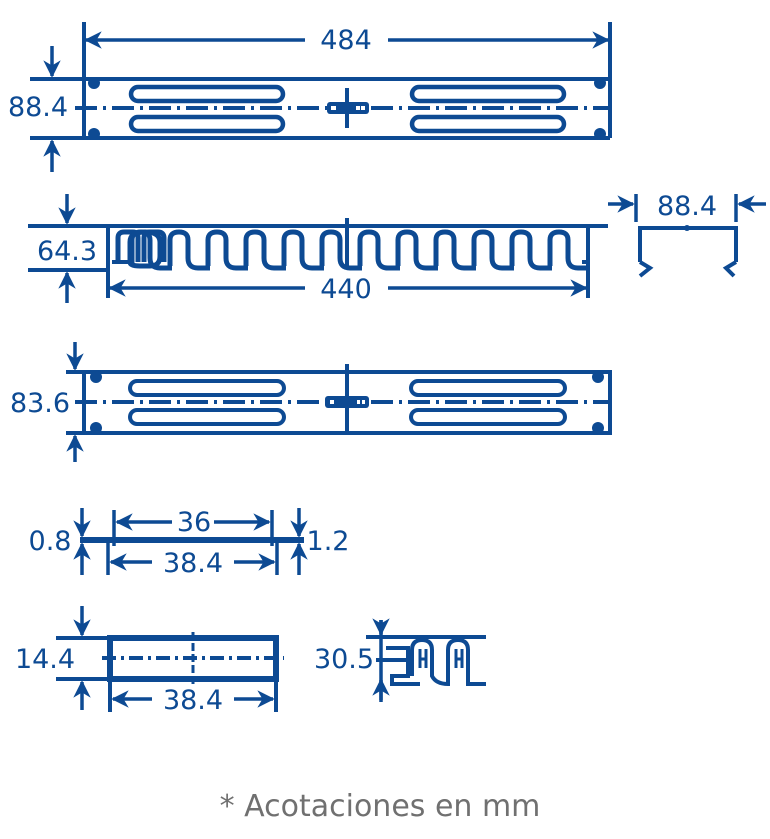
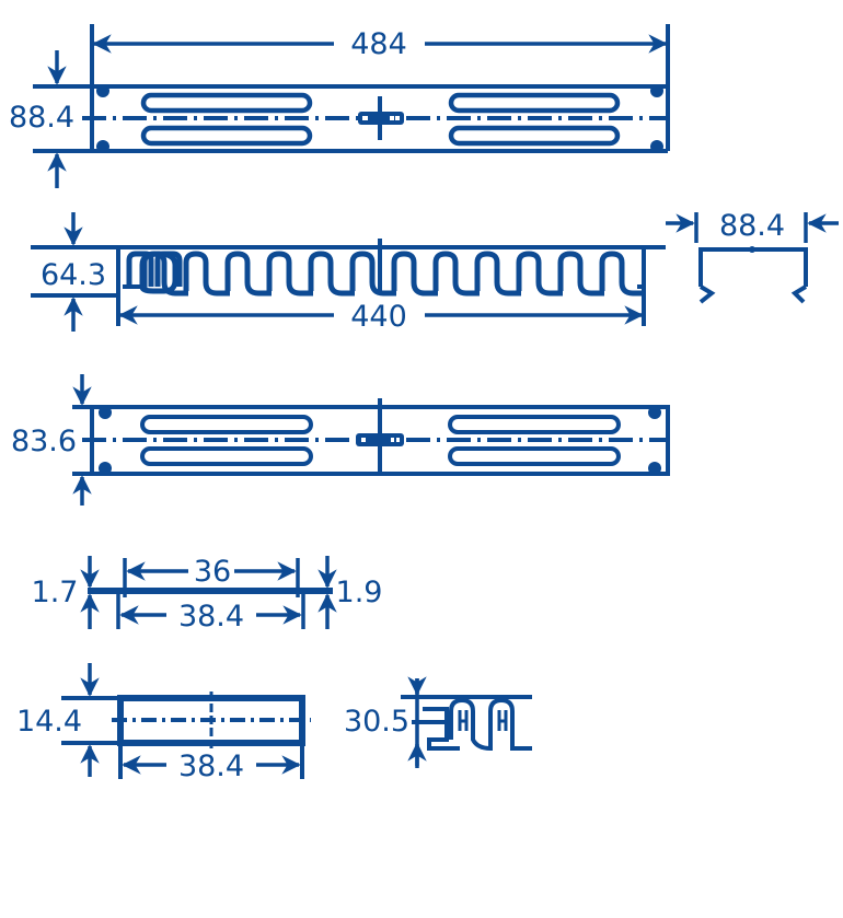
  484
  88.4
  64.3
  440
  88.4
  83.6
  36
  38.4
- 0.8
+ 1.7
- 1.2
+ 1.9
  14.4
  38.4
  30.5
- * Acotaciones en mm
